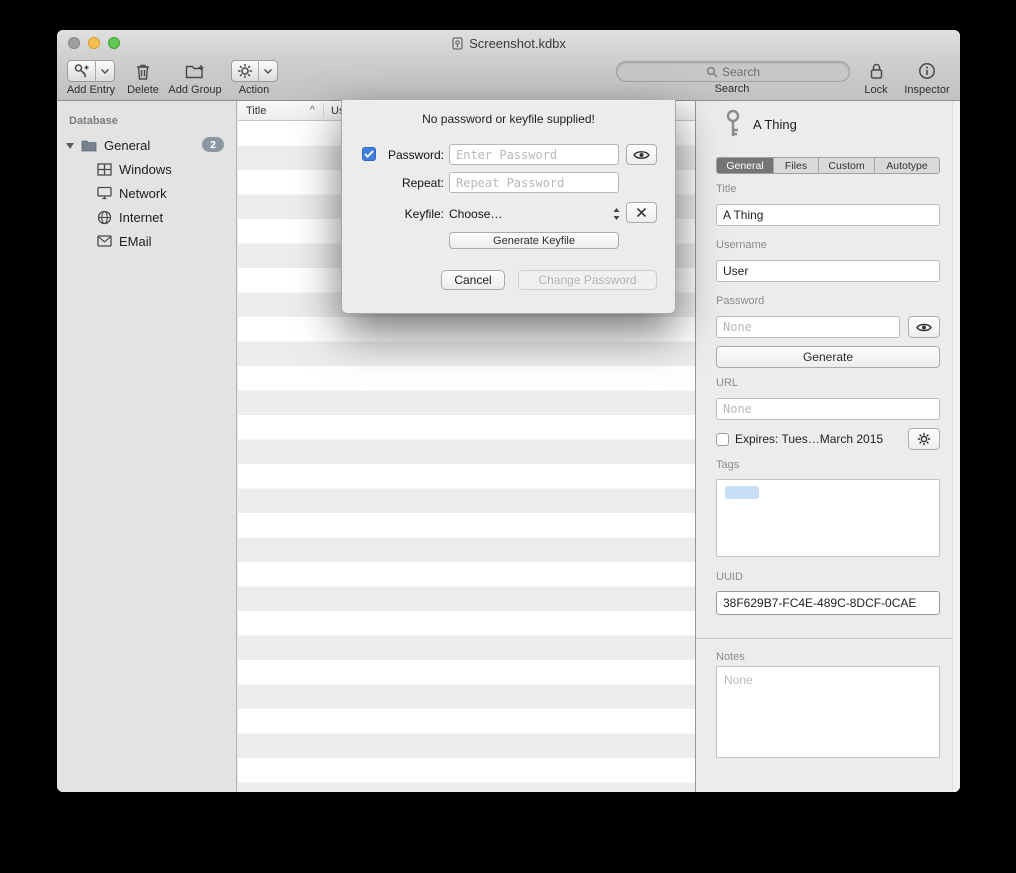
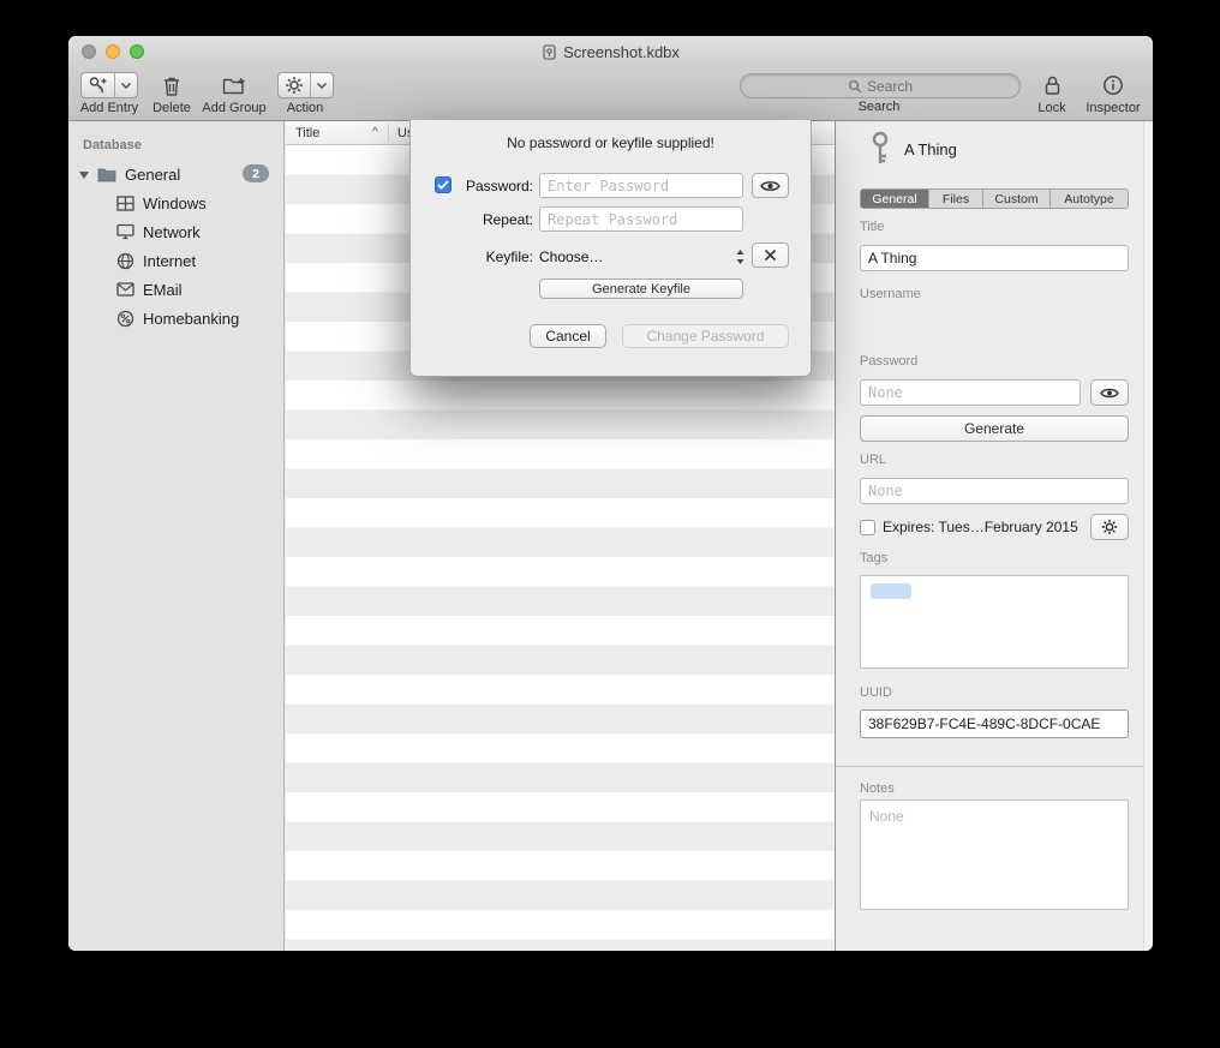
  Screenshot.kdbx
  Add Entry
  Delete
  Add Group
  Action
  Search
  Search
  Lock
  Inspector
  Database
  General
  2
  Windows
  Network
  Internet
  EMail
+ Homebanking
  Title
  ^
  A Thing
  General
  Files
  Custom
  Autotype
  Title
  A Thing
  Username
- User
  Password
  None
  Generate
  URL
  None
- Expires: Tues…March 2015
+ Expires: Tues…February 2015
  Tags
  UUID
  38F629B7-FC4E-489C-8DCF-0CAE
  Notes
  None
  No password or keyfile supplied!
  Password:
  Enter Password
  Repeat:
  Repeat Password
  Keyfile:
  Choose…
  Generate Keyfile
  Cancel
  Change Password
